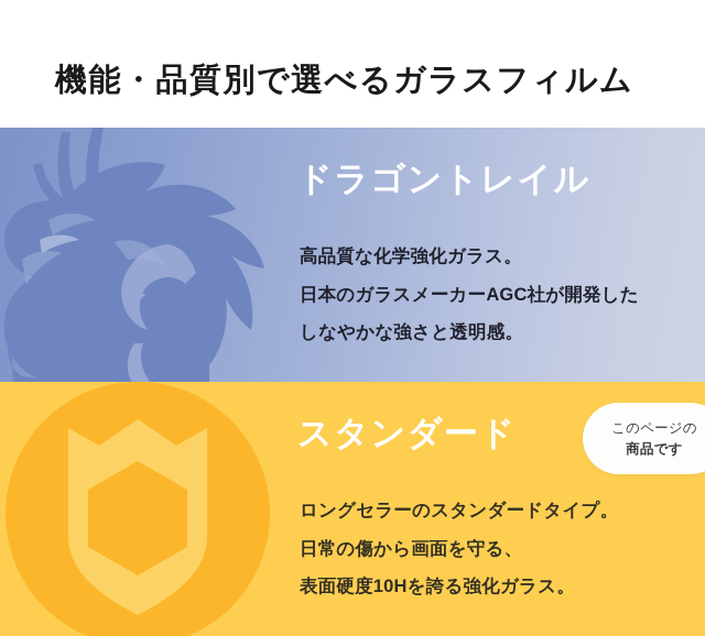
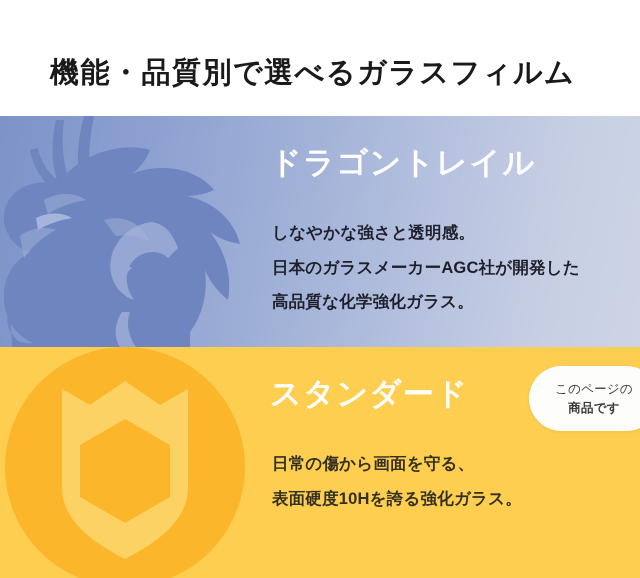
  機能・品質別で選べるガラスフィルム
  ドラゴントレイル
- 高品質な化学強化ガラス。
+ しなやかな強さと透明感。
  日本のガラスメーカーAGC社が開発した
- しなやかな強さと透明感。
+ 高品質な化学強化ガラス。
  スタンダード
- ロングセラーのスタンダードタイプ。
  日常の傷から画面を守る、
  表面硬度10Hを誇る強化ガラス。
  このページの
  商品です
